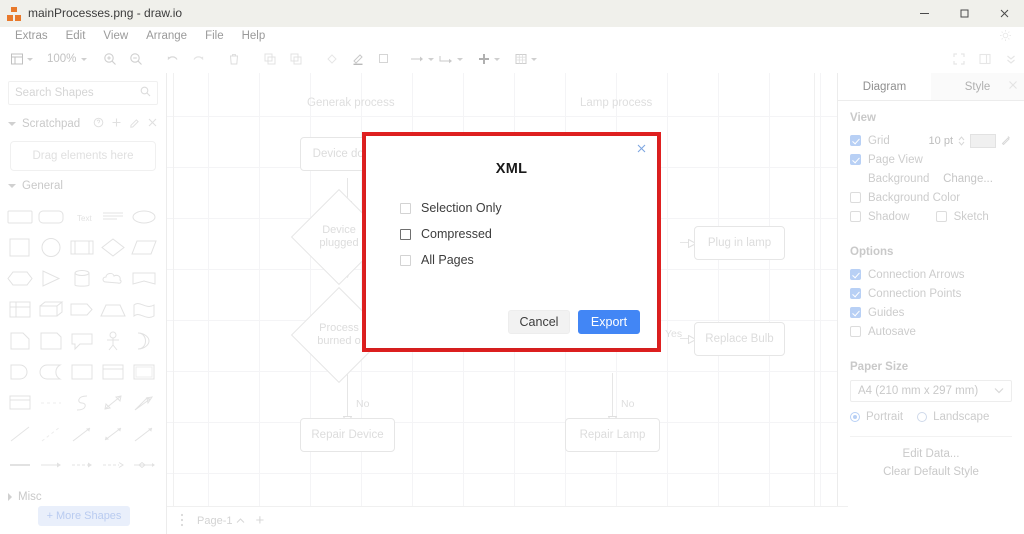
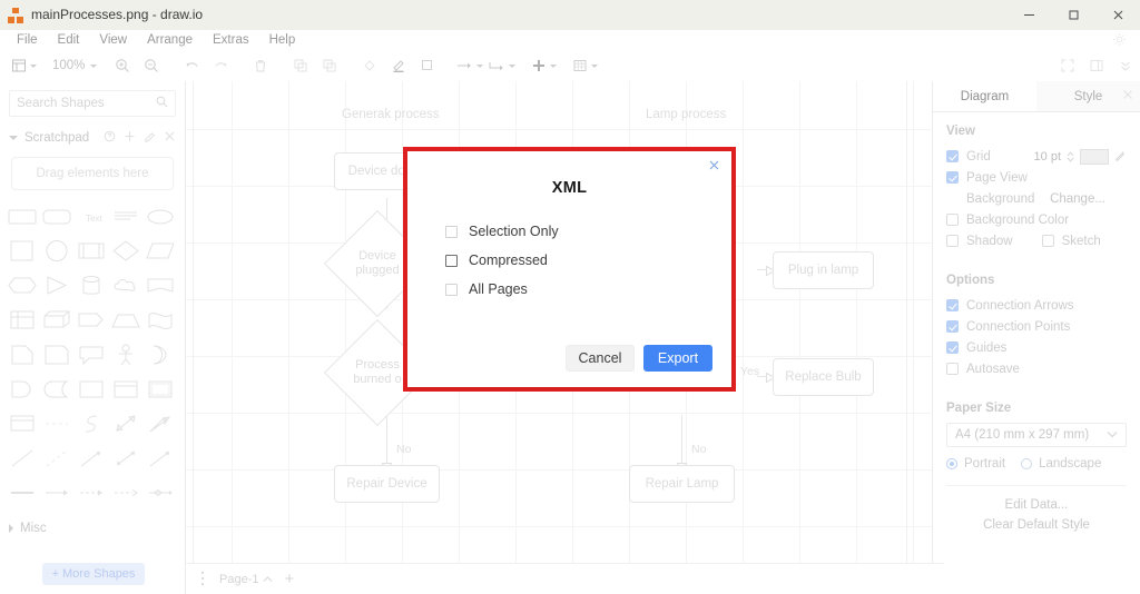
  mainProcesses.png - draw.io
- Extras
+ File
  Edit
  View
  Arrange
- File
+ Extras
  Help
  100%
  Search Shapes
  Scratchpad
  Drag elements here
- General
  Text
  Misc
  +
  More Shapes
  Generak process
  Lamp process
  Yes
  No
  No
  Device do
  Device
  plugged
  Process
  burned o
  Plug in lamp
  Replace Bulb
  Repair Device
  Repair Lamp
  Diagram
  Style
  View
  Grid
  10 pt
  Page View
  Background
  Change...
  Background Color
  Shadow
  Sketch
  Options
  Connection Arrows
  Connection Points
  Guides
  Autosave
  Paper Size
  A4 (210 mm x 297 mm)
  Portrait
  Landscape
  Edit Data...
  Clear Default Style
  Page-1
  +
  XML
  Selection Only
  Compressed
  All Pages
  Cancel
  Export
